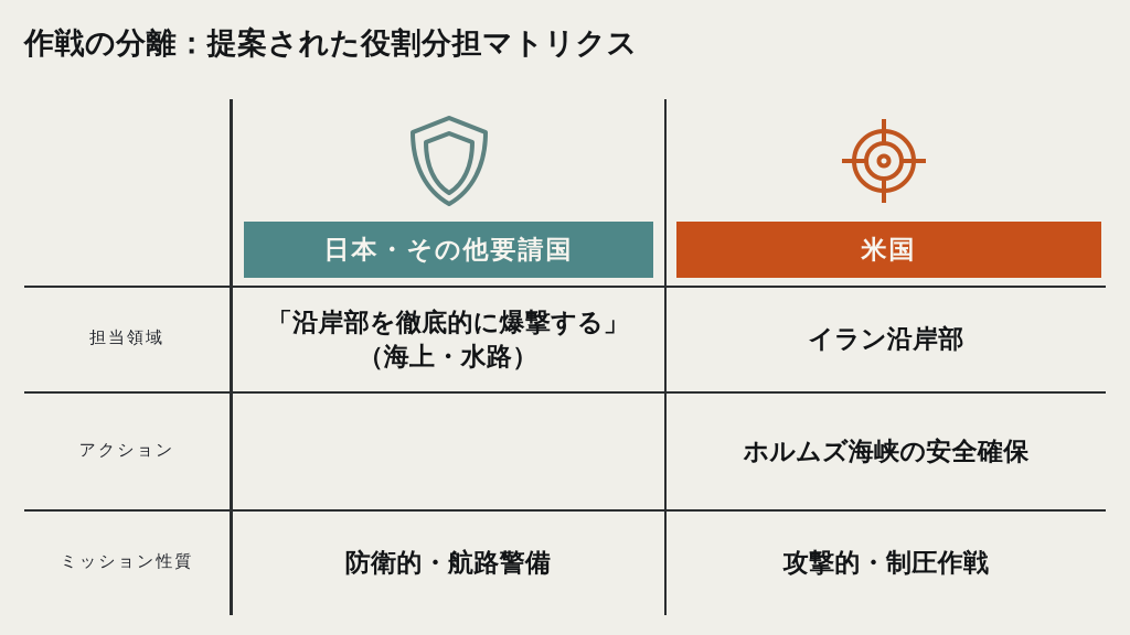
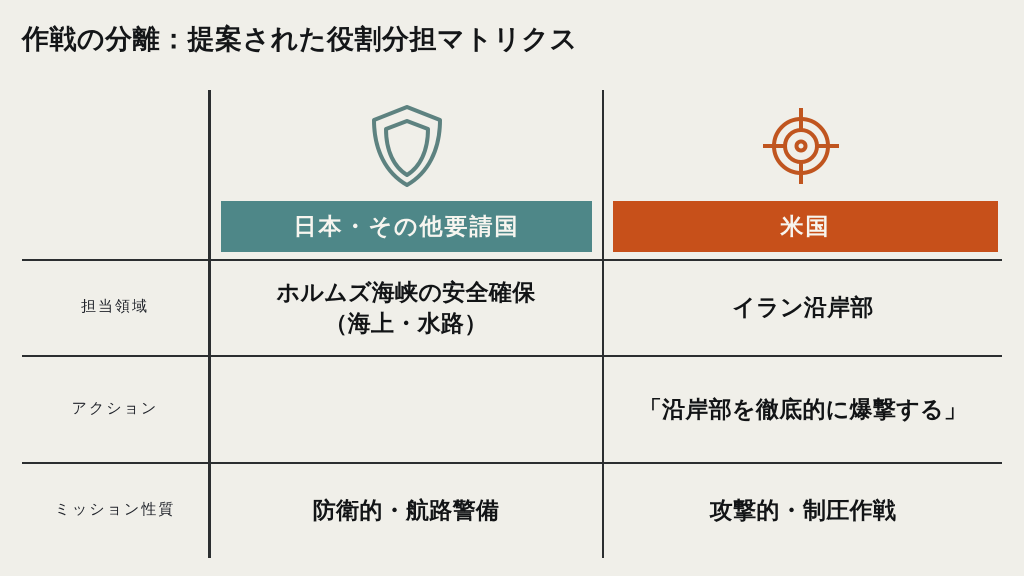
  作戦の分離：提案された役割分担マトリクス
  日本・その他要請国
  米国
  担当領域
- 「沿岸部を徹底的に爆撃する」
+ ホルムズ海峡の安全確保
  （海上・水路）
  イラン沿岸部
  アクション
- ホルムズ海峡の安全確保
+ 「沿岸部を徹底的に爆撃する」
  ミッション性質
  防衛的・航路警備
  攻撃的・制圧作戦
